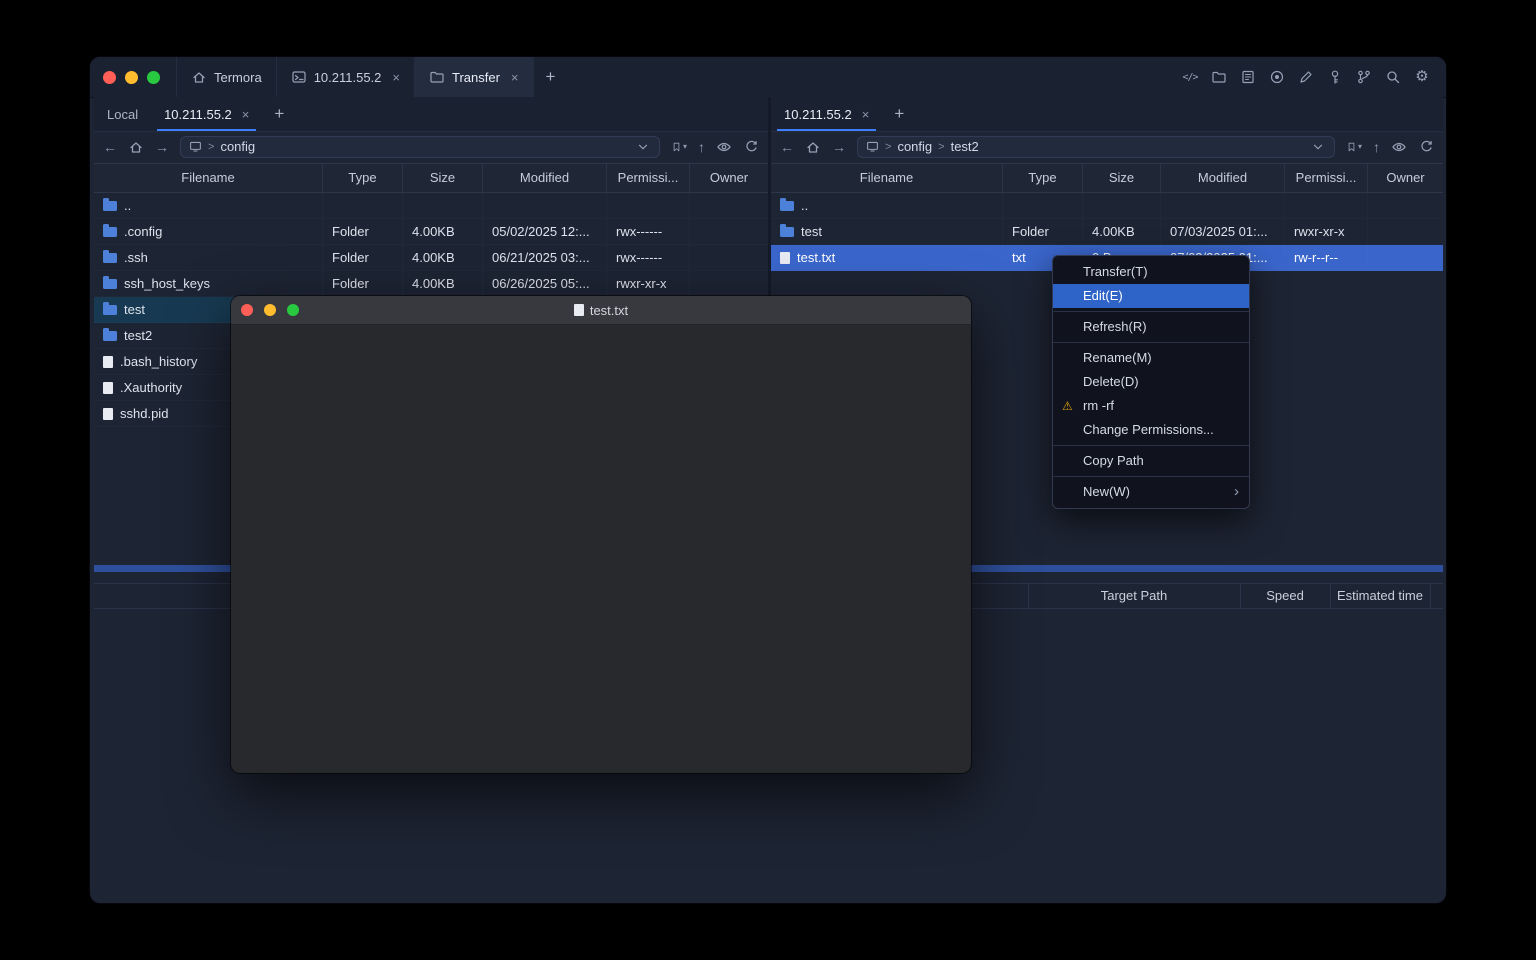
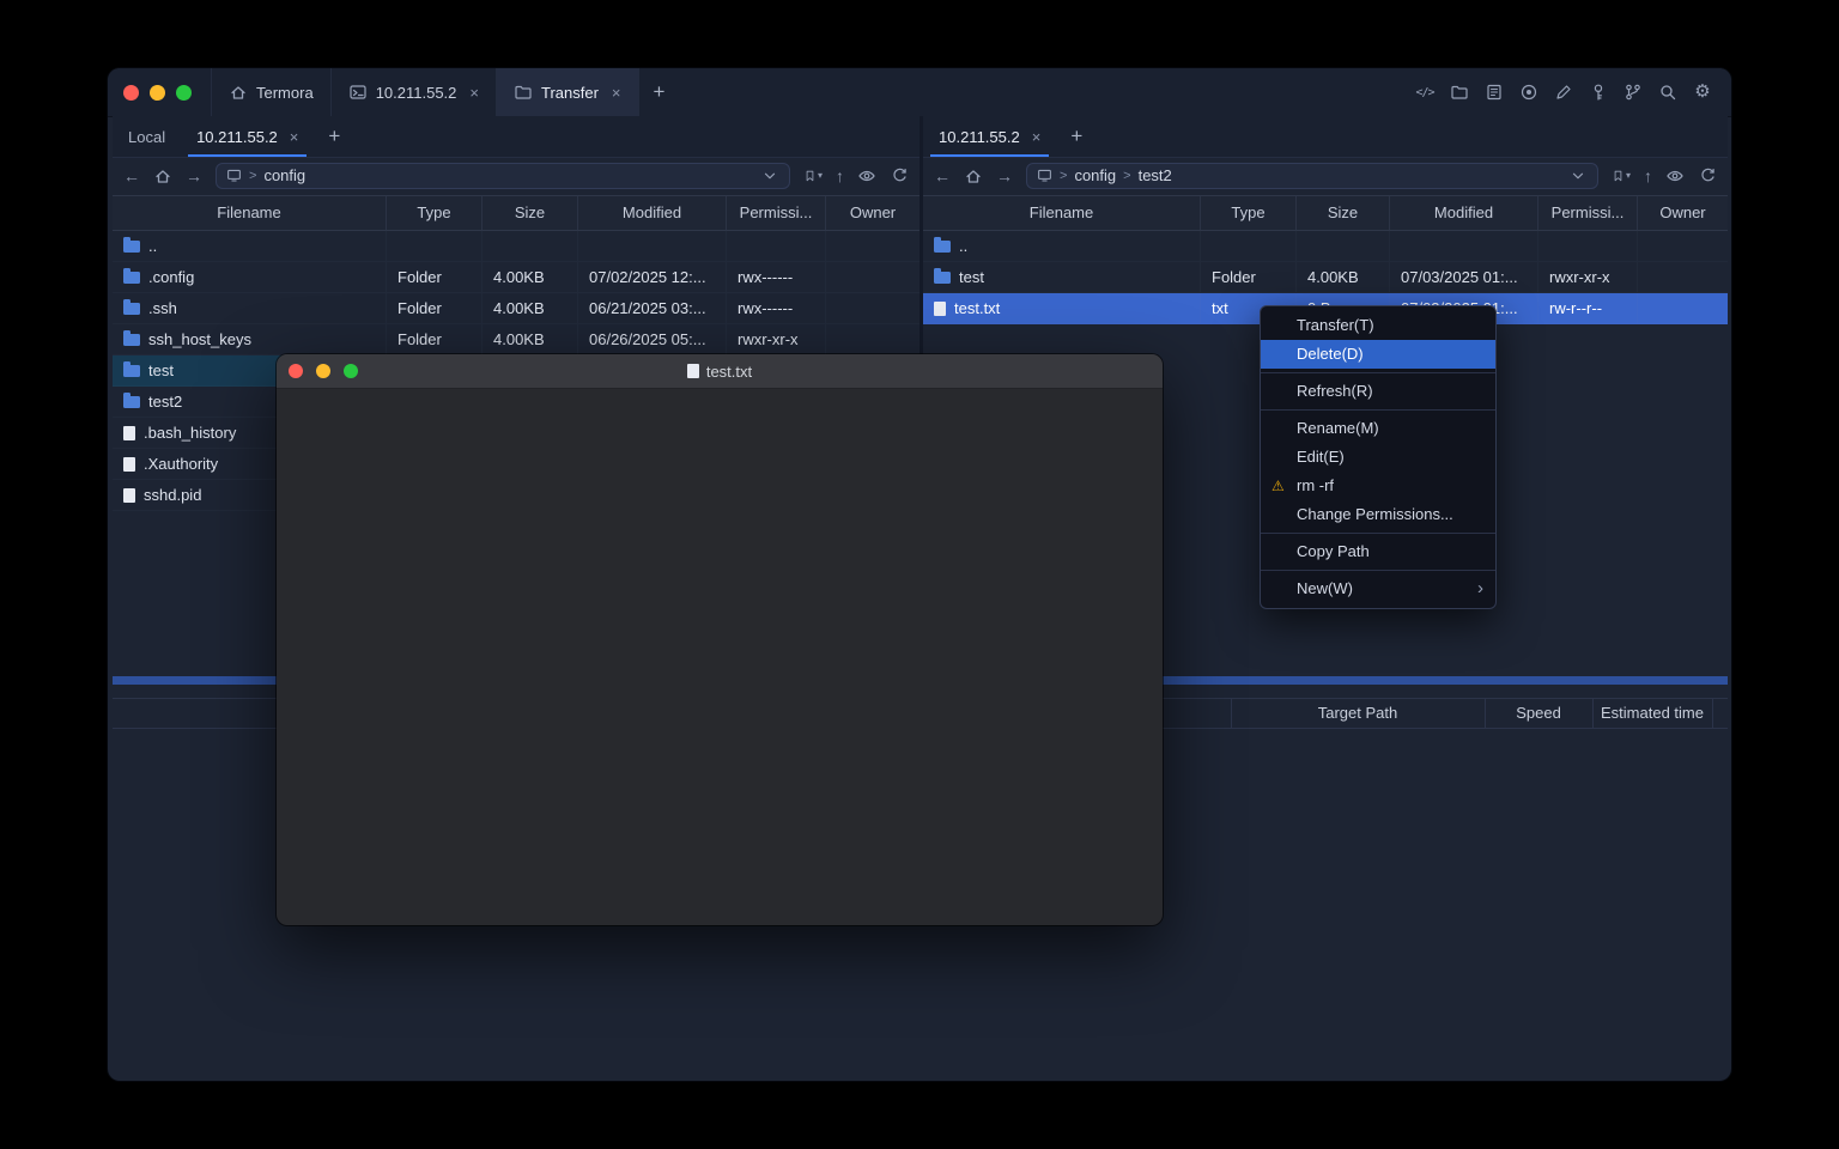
  Termora
  10.211.55.2
  ×
  Transfer
  ×
  +
  </>
  ⚙
  Local
  10.211.55.2
  ×
  +
  ←
  →
  >
  config
  ▾
  ↑
  Filename
  Type
  Size
  Modified
  Permissi...
  Owner
  ..
  .config
  Folder
  4.00KB
- 05/02/2025 12:...
+ 07/02/2025 12:...
  rwx------
  .ssh
  Folder
  4.00KB
  06/21/2025 03:...
  rwx------
  ssh_host_keys
  Folder
  4.00KB
  06/26/2025 05:...
  rwxr-xr-x
  test
  test2
  .bash_history
  .Xauthority
  sshd.pid
  10.211.55.2
  ×
  +
  ←
  →
  >
  config
  >
  test2
  ▾
  ↑
  Filename
  Type
  Size
  Modified
  Permissi...
  Owner
  ..
  test
  Folder
  4.00KB
  07/03/2025 01:...
  rwxr-xr-x
  test.txt
  txt
  rw-r--r--
  Target Path
  Speed
  Estimated time
  test.txt
  Transfer(T)
- Edit(E)
+ Delete(D)
  Refresh(R)
  Rename(M)
- Delete(D)
+ Edit(E)
  ⚠
  rm -rf
  Change Permissions...
  Copy Path
  New(W)
  ›
